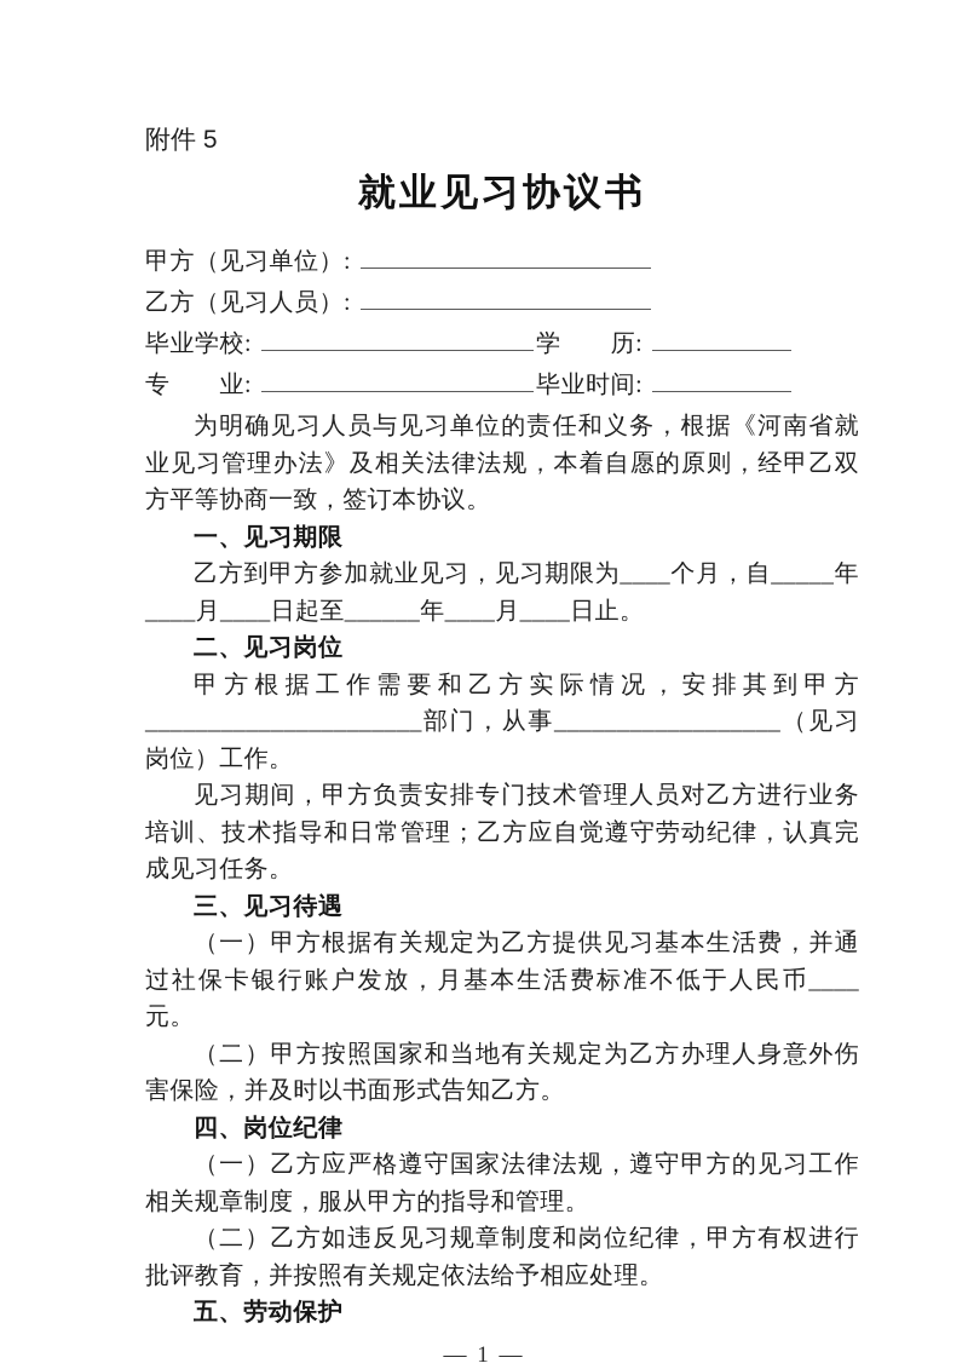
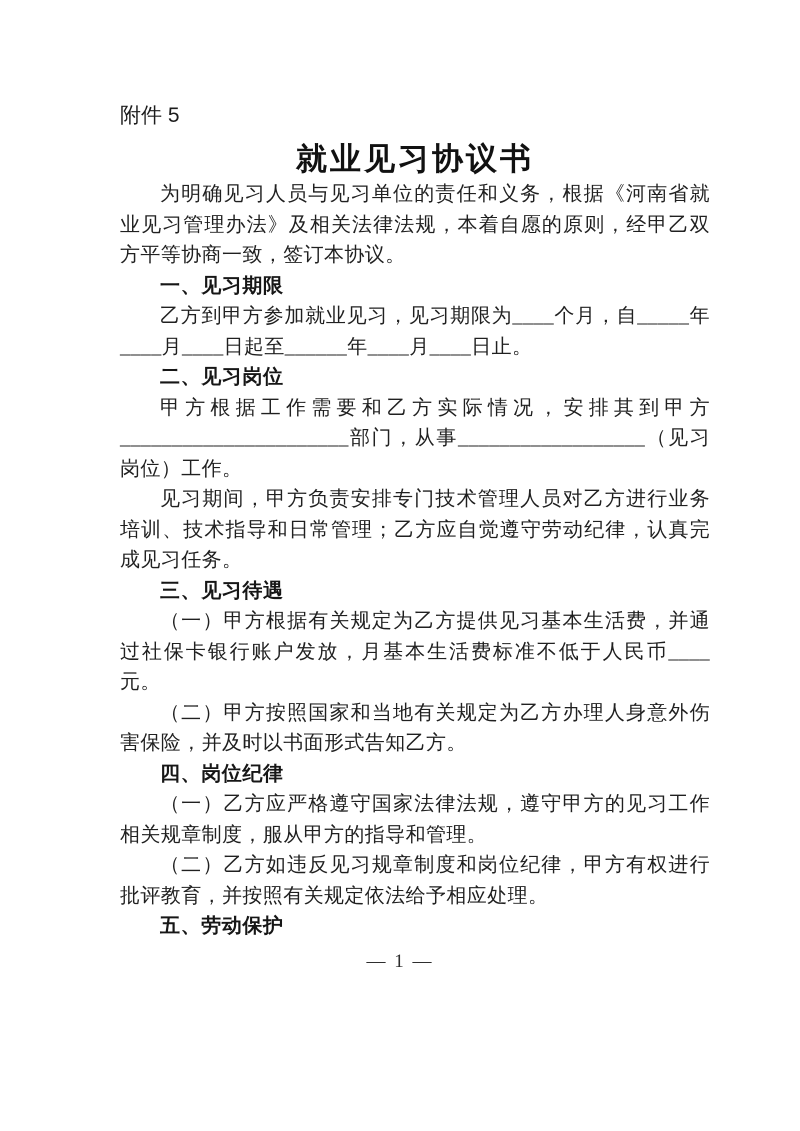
  附件 5
  就业见习协议书
- 甲方（见习单位）:
- 乙方（见习人员）:
- 毕业学校:
- 学 历:
- 专 业:
- 毕业时间:
  为明确见习人员与见习单位的责任和义务，根据《河南省就业见习管理办法》及相关法律法规，本着自愿的原则，经甲乙双方平等协商一致，签订本协议。
  一、见习期限
  乙方到甲方参加就业见习，见习期限为____个月，自_____年____月____日起至______年____月____日止。
  二、见习岗位
  甲方根据工作需要和乙方实际情况，安排其到甲方______________________部门，从事__________________（见习岗位）工作。
  见习期间，甲方负责安排专门技术管理人员对乙方进行业务培训、技术指导和日常管理；乙方应自觉遵守劳动纪律，认真完成见习任务。
  三、见习待遇
  （一）甲方根据有关规定为乙方提供见习基本生活费，并通过社保卡银行账户发放，月基本生活费标准不低于人民币____元。
  （二）甲方按照国家和当地有关规定为乙方办理人身意外伤害保险，并及时以书面形式告知乙方。
  四、岗位纪律
  （一）乙方应严格遵守国家法律法规，遵守甲方的见习工作相关规章制度，服从甲方的指导和管理。
  （二）乙方如违反见习规章制度和岗位纪律，甲方有权进行批评教育，并按照有关规定依法给予相应处理。
  五、劳动保护
  — 1 —
